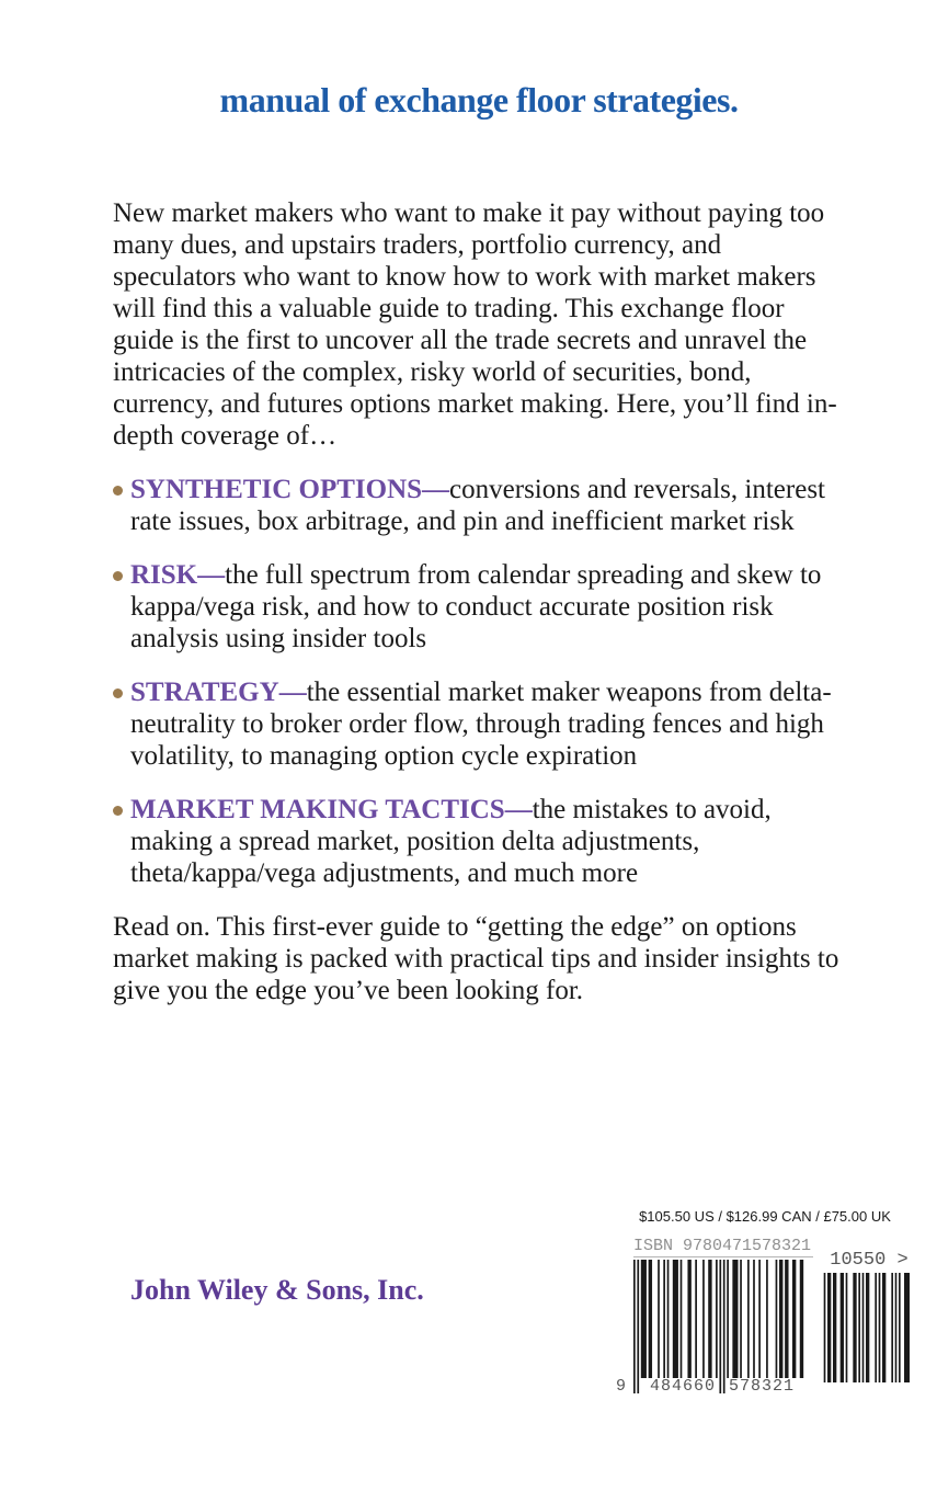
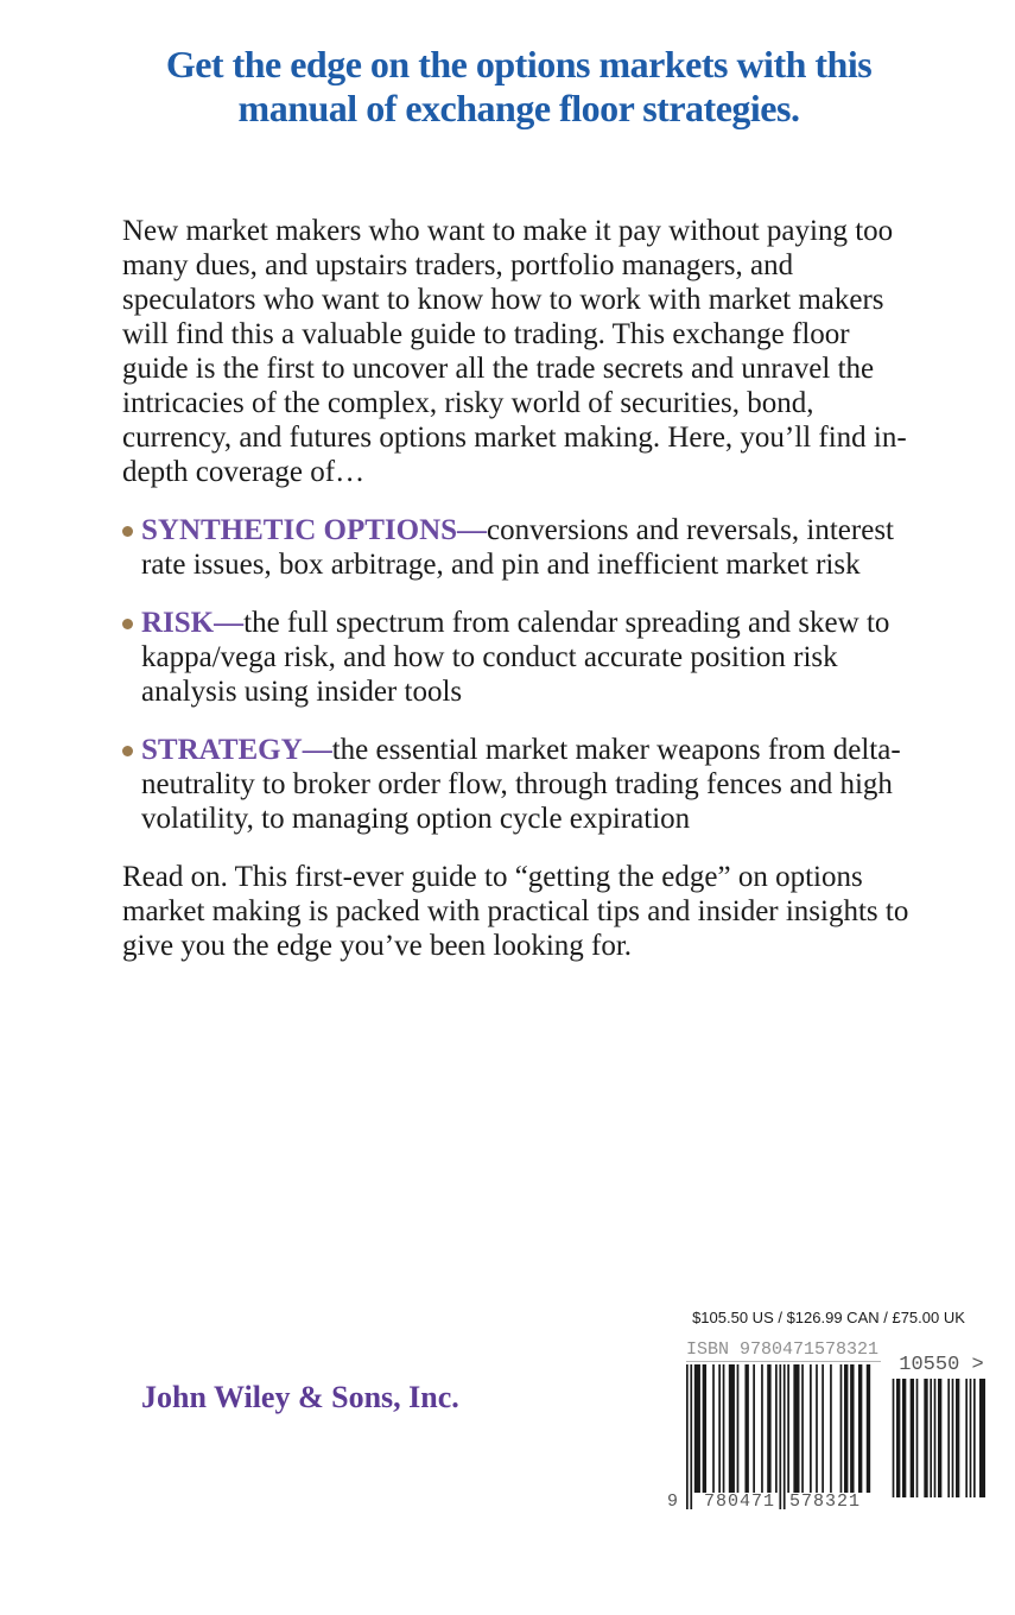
+ Get the edge on the options markets with this
  manual of exchange floor strategies.
- New market makers who want to make it pay without paying too many dues, and upstairs traders, portfolio currency, and speculators who want to know how to work with market makers will find this a valuable guide to trading. This exchange floor guide is the first to uncover all the trade secrets and unravel the intricacies of the complex, risky world of securities, bond, currency, and futures options market making. Here, you’ll find in-depth coverage of…
+ New market makers who want to make it pay without paying too many dues, and upstairs traders, portfolio managers, and speculators who want to know how to work with market makers will find this a valuable guide to trading. This exchange floor guide is the first to uncover all the trade secrets and unravel the intricacies of the complex, risky world of securities, bond, currency, and futures options market making. Here, you’ll find in-depth coverage of…
  SYNTHETIC OPTIONS—conversions and reversals, interest rate issues, box arbitrage, and pin and inefficient market risk
  RISK—the full spectrum from calendar spreading and skew to kappa/vega risk, and how to conduct accurate position risk analysis using insider tools
  STRATEGY—the essential market maker weapons from delta-neutrality to broker order flow, through trading fences and high volatility, to managing option cycle expiration
- MARKET MAKING TACTICS—the mistakes to avoid, making a spread market, position delta adjustments, theta/kappa/vega adjustments, and much more
  Read on. This first-ever guide to “getting the edge” on options market making is packed with practical tips and insider insights to give you the edge you’ve been looking for.
  John Wiley & Sons, Inc.
  $105.50 US / $126.99 CAN / £75.00 UK
  ISBN 9780471578321
  9
- 484660
+ 780471
  578321
  10550 >
